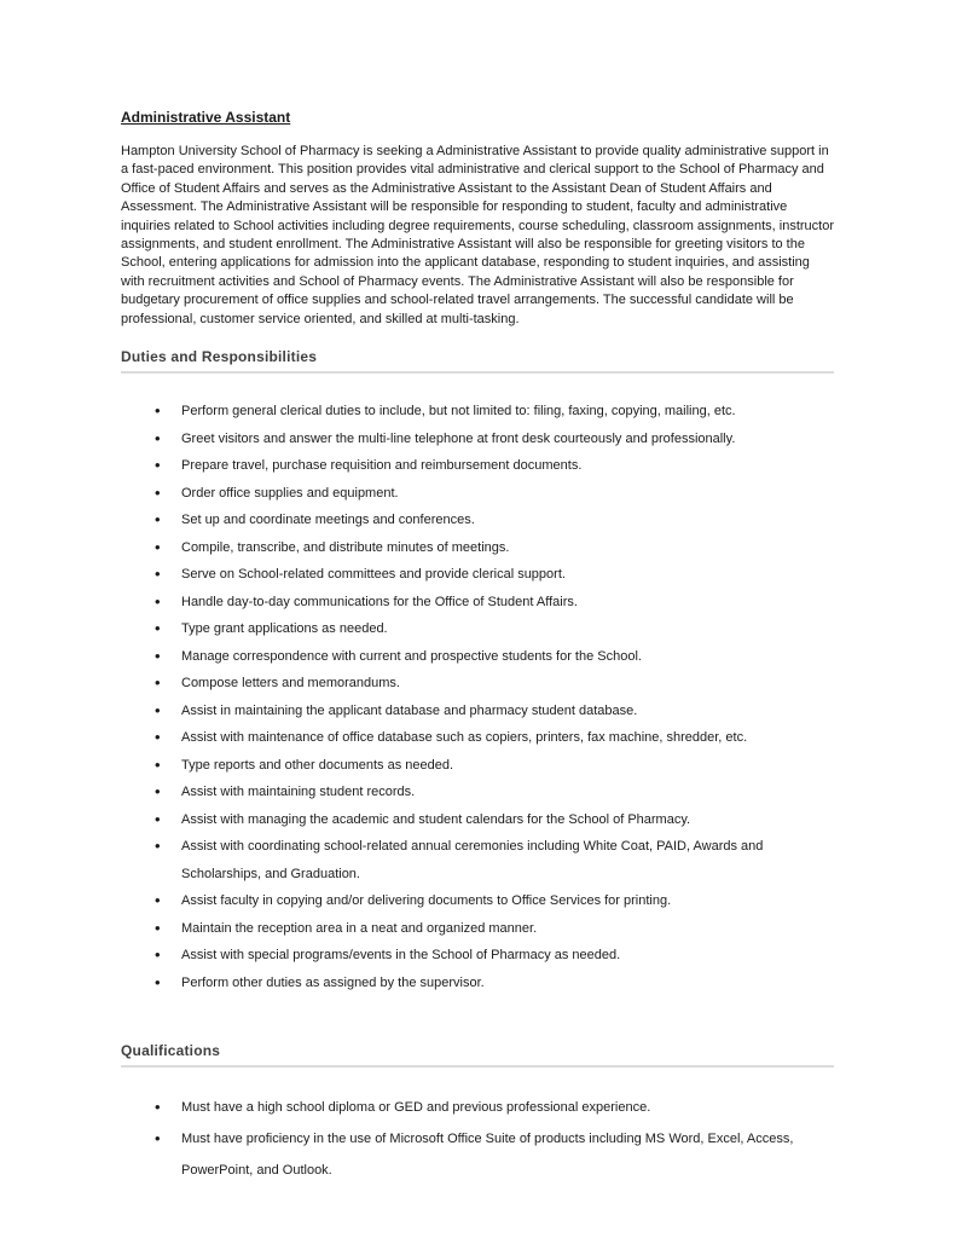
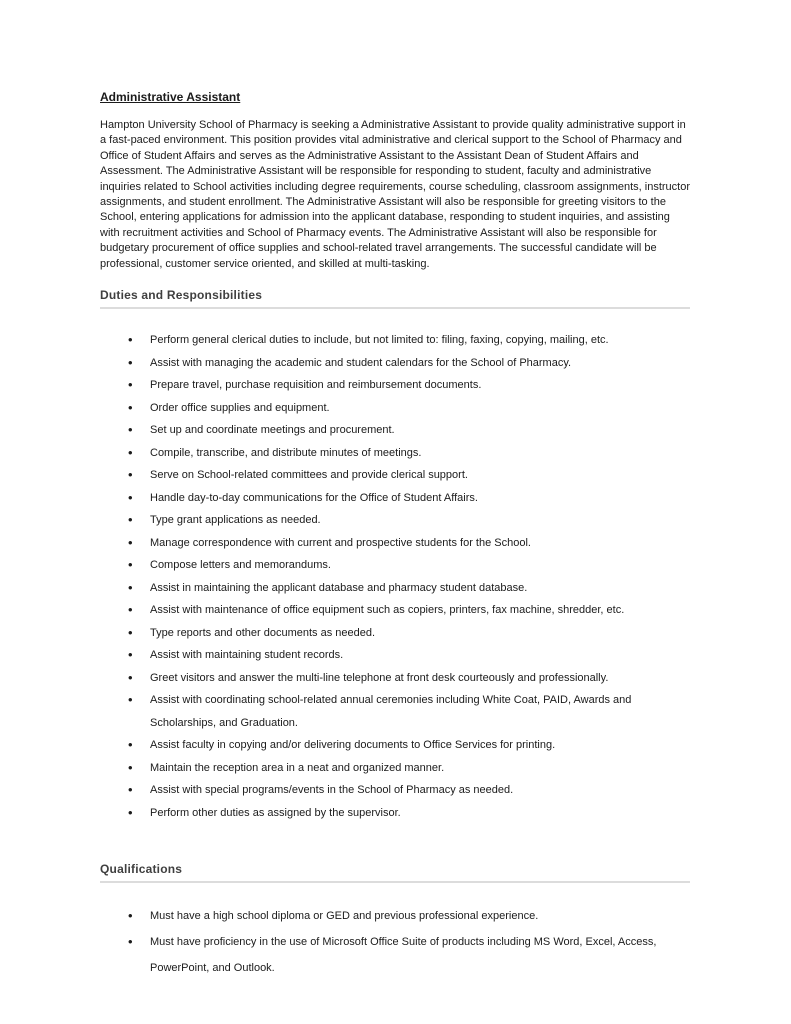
  Administrative Assistant
  Hampton University School of Pharmacy is seeking a Administrative Assistant to provide quality administrative support in a fast-paced environment. This position provides vital administrative and clerical support to the School of Pharmacy and Office of Student Affairs and serves as the Administrative Assistant to the Assistant Dean of Student Affairs and Assessment. The Administrative Assistant will be responsible for responding to student, faculty and administrative inquiries related to School activities including degree requirements, course scheduling, classroom assignments, instructor assignments, and student enrollment. The Administrative Assistant will also be responsible for greeting visitors to the School, entering applications for admission into the applicant database, responding to student inquiries, and assisting with recruitment activities and School of Pharmacy events. The Administrative Assistant will also be responsible for budgetary procurement of office supplies and school-related travel arrangements. The successful candidate will be professional, customer service oriented, and skilled at multi-tasking.
  Duties and Responsibilities
  Perform general clerical duties to include, but not limited to: filing, faxing, copying, mailing, etc.
- Greet visitors and answer the multi-line telephone at front desk courteously and professionally.
+ Assist with managing the academic and student calendars for the School of Pharmacy.
  Prepare travel, purchase requisition and reimbursement documents.
  Order office supplies and equipment.
- Set up and coordinate meetings and conferences.
+ Set up and coordinate meetings and procurement.
  Compile, transcribe, and distribute minutes of meetings.
  Serve on School-related committees and provide clerical support.
  Handle day-to-day communications for the Office of Student Affairs.
  Type grant applications as needed.
  Manage correspondence with current and prospective students for the School.
  Compose letters and memorandums.
  Assist in maintaining the applicant database and pharmacy student database.
- Assist with maintenance of office database such as copiers, printers, fax machine, shredder, etc.
+ Assist with maintenance of office equipment such as copiers, printers, fax machine, shredder, etc.
  Type reports and other documents as needed.
  Assist with maintaining student records.
- Assist with managing the academic and student calendars for the School of Pharmacy.
+ Greet visitors and answer the multi-line telephone at front desk courteously and professionally.
  Assist with coordinating school-related annual ceremonies including White Coat, PAID, Awards and Scholarships, and Graduation.
  Assist faculty in copying and/or delivering documents to Office Services for printing.
  Maintain the reception area in a neat and organized manner.
  Assist with special programs/events in the School of Pharmacy as needed.
  Perform other duties as assigned by the supervisor.
  Qualifications
  Must have a high school diploma or GED and previous professional experience.
  Must have proficiency in the use of Microsoft Office Suite of products including MS Word, Excel, Access, PowerPoint, and Outlook.
